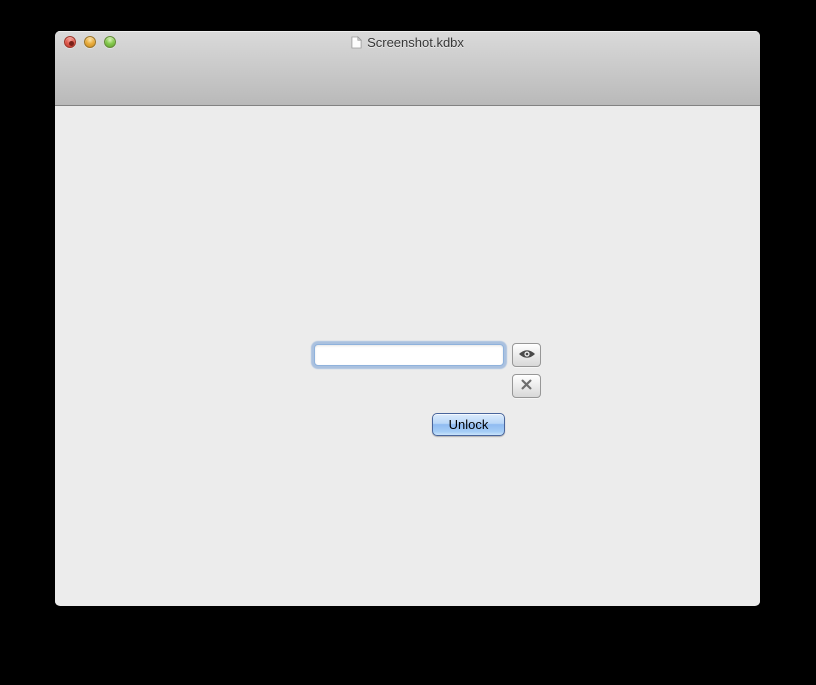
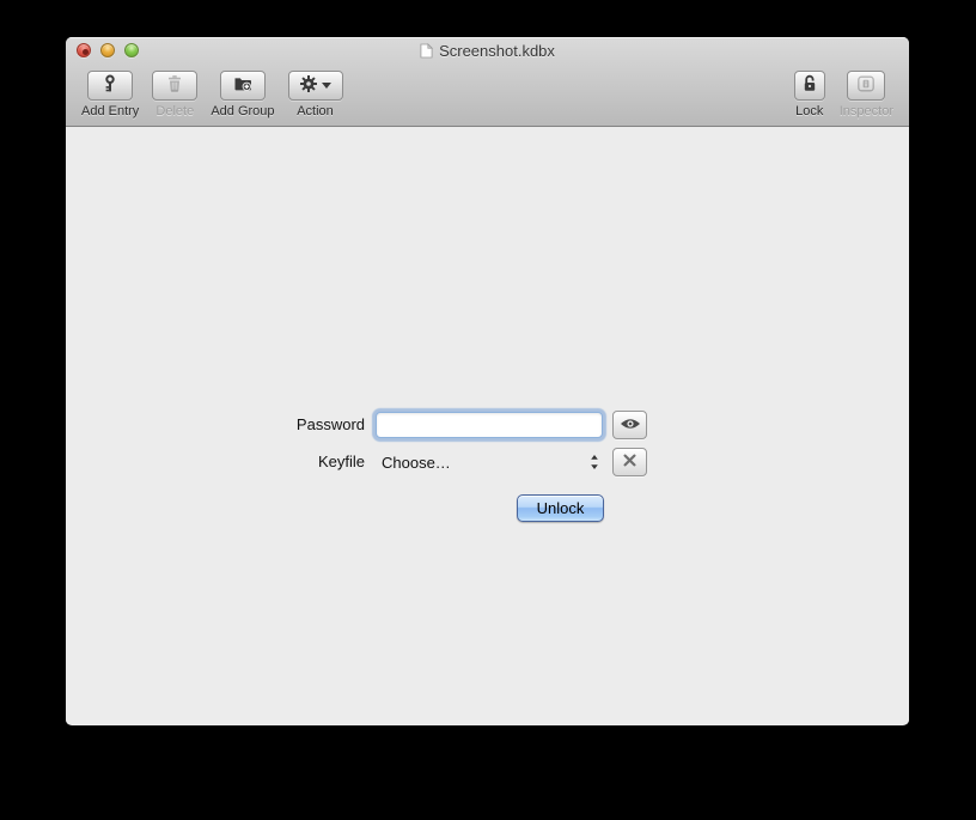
  Screenshot.kdbx
+ Add Entry
+ Delete
+ Add Group
+ Action
+ Lock
+ Inspector
+ Password
+ Keyfile
+ Choose…
  Unlock
